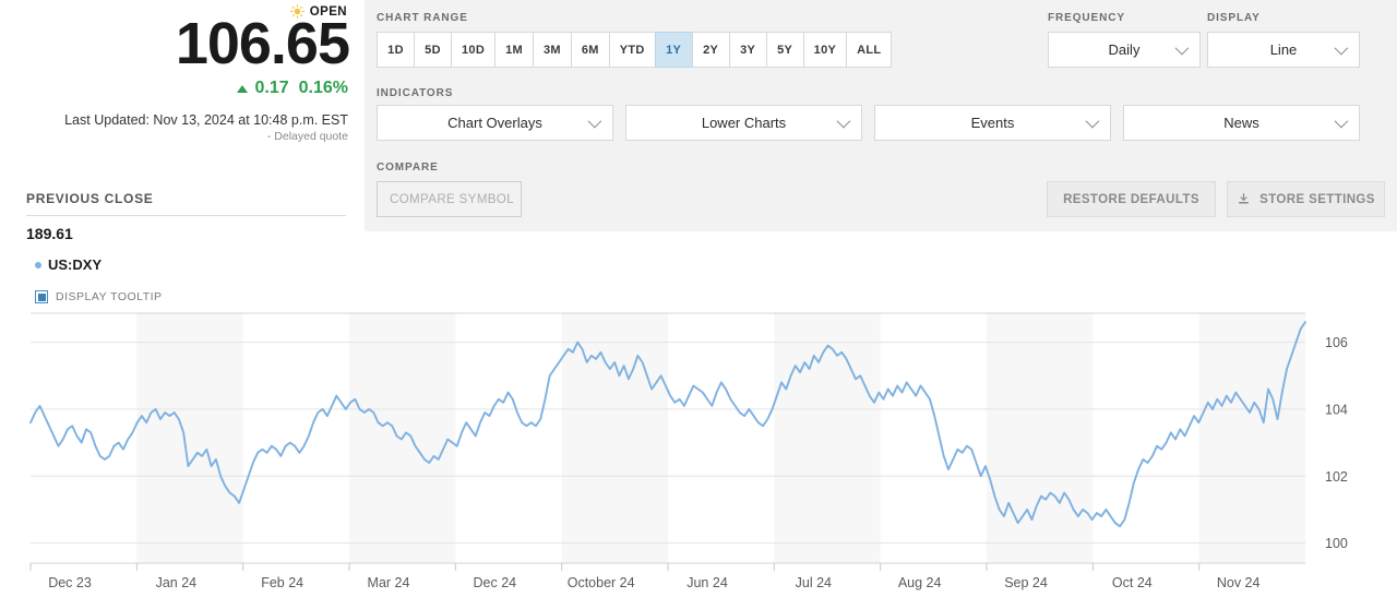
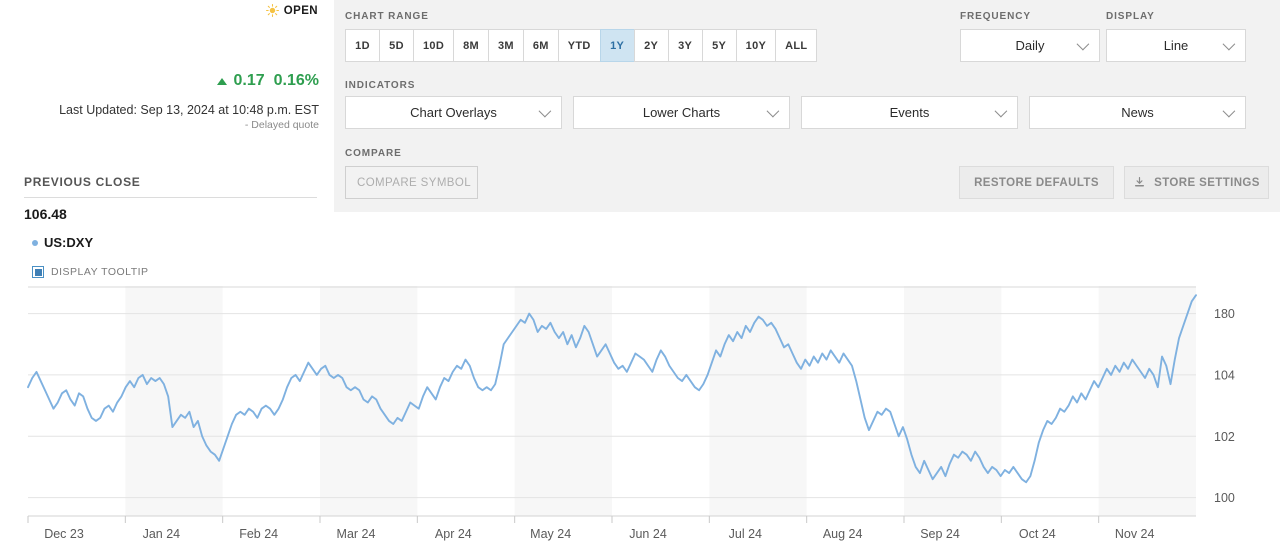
  OPEN
- 106.65
  0.17
  0.16%
- Last Updated: Nov 13, 2024 at 10:48 p.m. EST
+ Last Updated: Sep 13, 2024 at 10:48 p.m. EST
  - Delayed quote
  PREVIOUS CLOSE
- 189.61
+ 106.48
  US:DXY
  DISPLAY TOOLTIP
  CHART RANGE
  1D
  5D
  10D
- 1M
+ 8M
  3M
  6M
  YTD
  1Y
  2Y
  3Y
  5Y
  10Y
  ALL
  FREQUENCY
  Daily
  DISPLAY
  Line
  INDICATORS
  Chart Overlays
  Lower Charts
  Events
  News
  COMPARE
  COMPARE SYMBOL
  RESTORE DEFAULTS
  STORE SETTINGS
  100
  102
  104
- 106
+ 180
  Dec 23
  Jan 24
  Feb 24
  Mar 24
- Dec 24
+ Apr 24
- October 24
+ May 24
  Jun 24
  Jul 24
  Aug 24
  Sep 24
  Oct 24
  Nov 24
